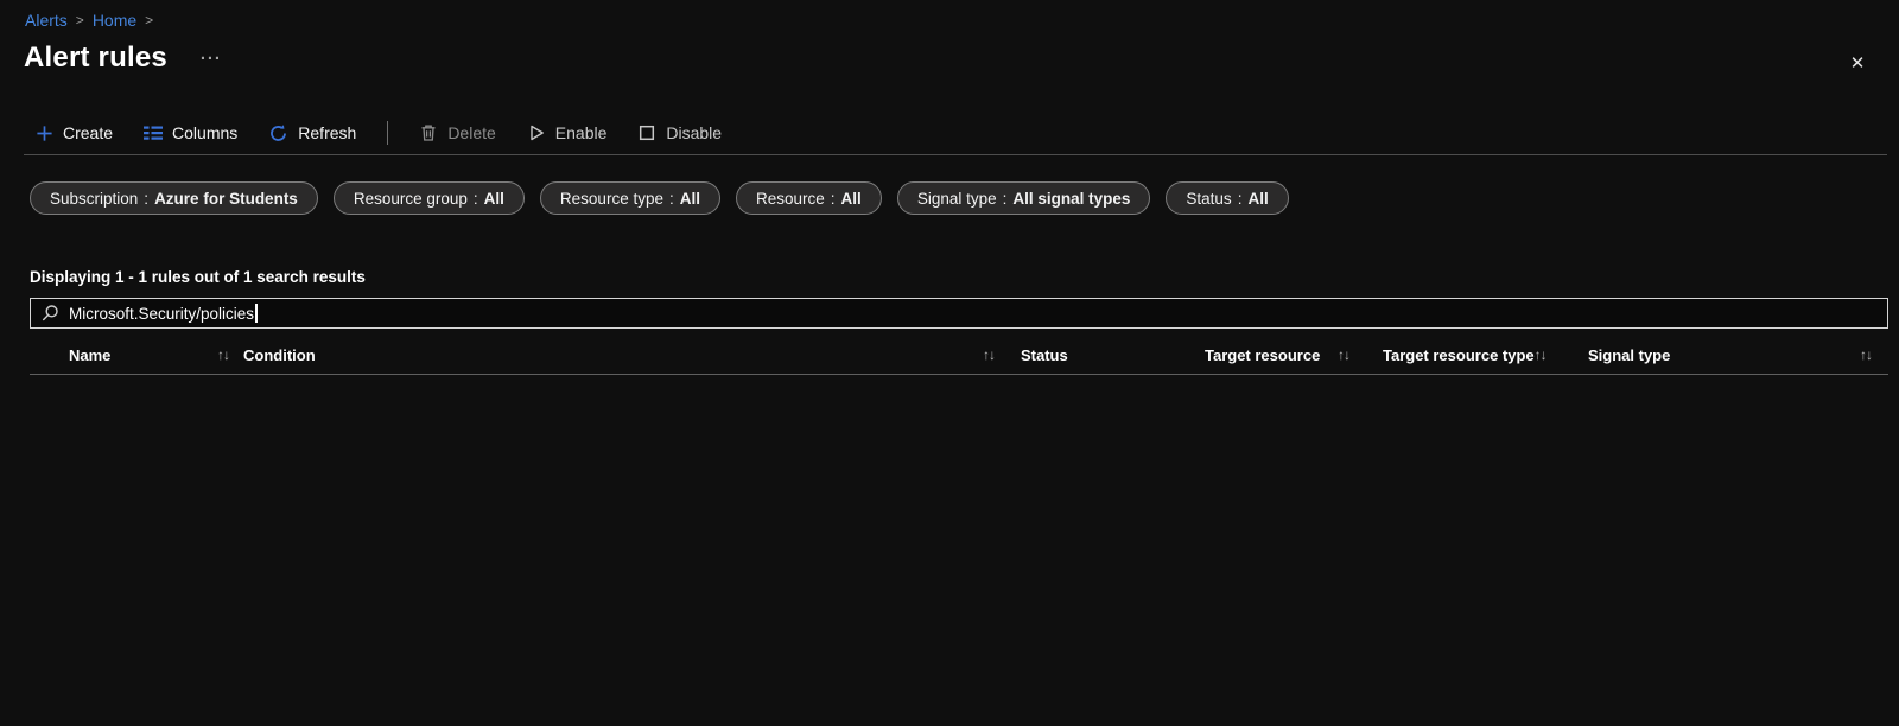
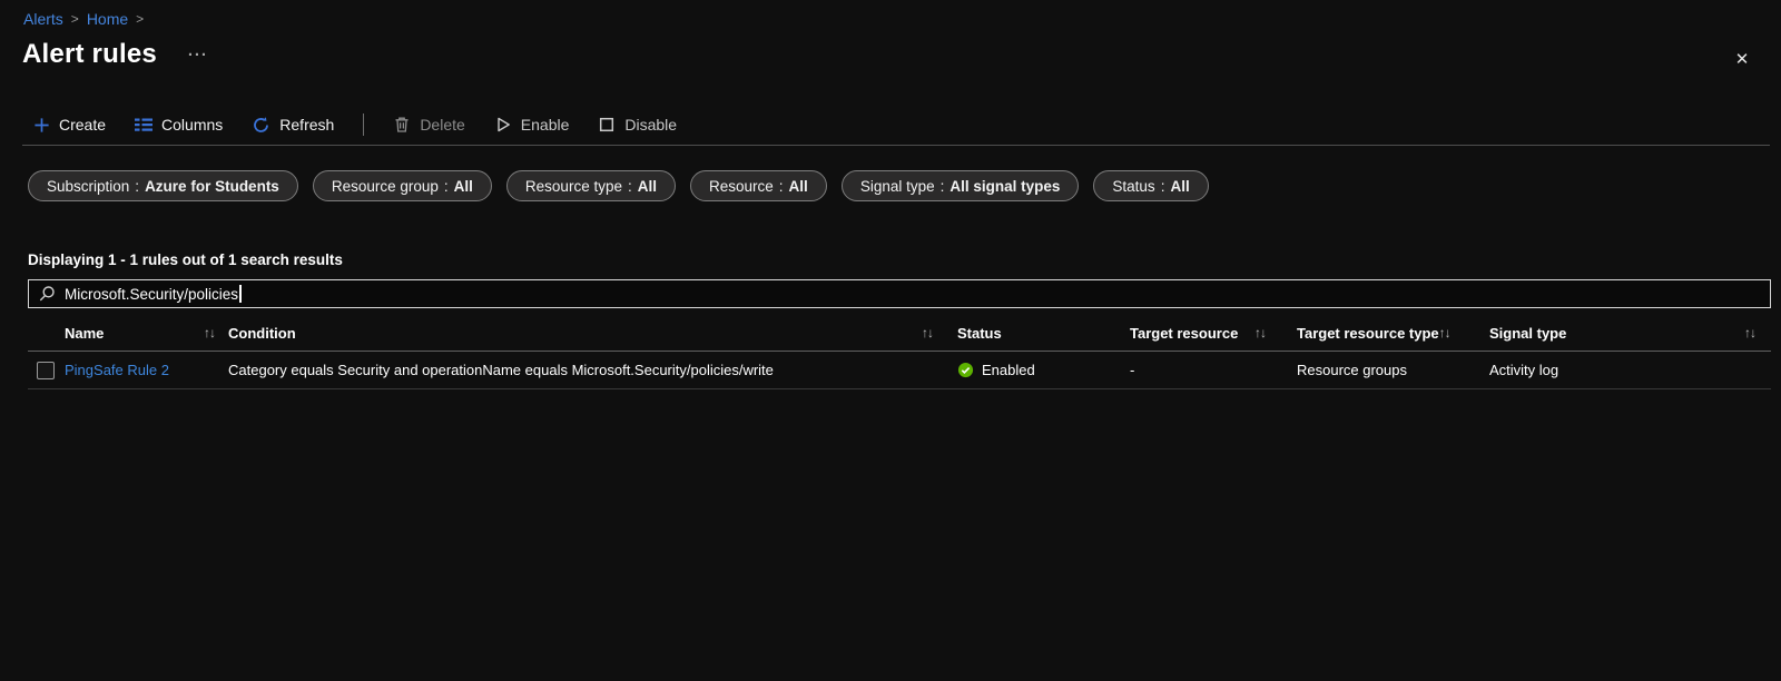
  Alerts
  >
  Home
  >
  Alert rules
  ···
  ✕
  Create
  Columns
  Refresh
  Delete
  Enable
  Disable
  Subscription
  :
  Azure for Students
  Resource group
  :
  All
  Resource type
  :
  All
  Resource
  :
  All
  Signal type
  :
  All signal types
  Status
  :
  All
  Displaying 1 - 1 rules out of 1 search results
  Microsoft.Security/policies
  Name
  ↑↓
  Condition
  ↑↓
  Status
  Target resource
  ↑↓
  Target resource type
  ↑↓
  Signal type
  ↑↓
+ PingSafe Rule 2
+ Category equals Security and operationName equals Microsoft.Security/policies/write
+ Enabled
+ -
+ Resource groups
+ Activity log
